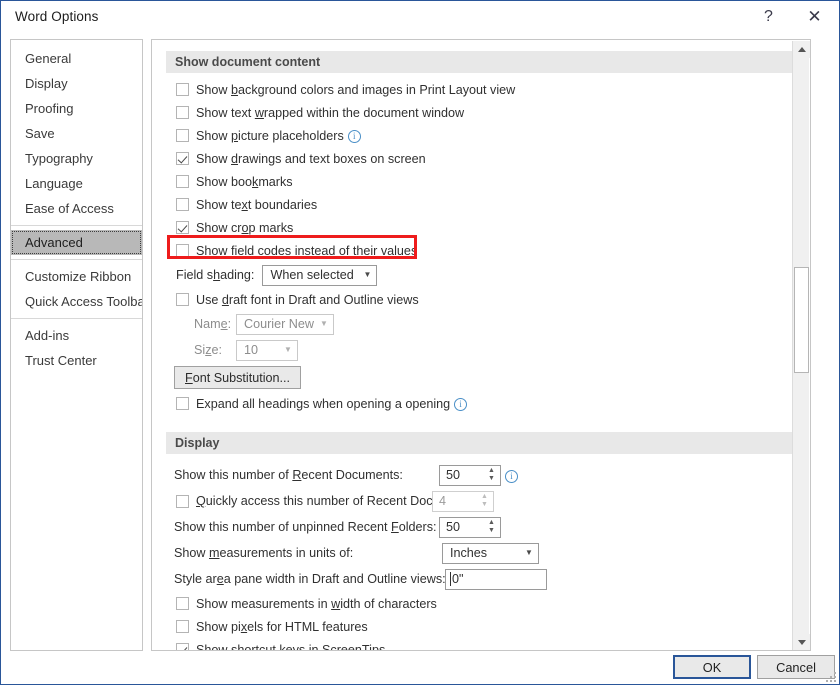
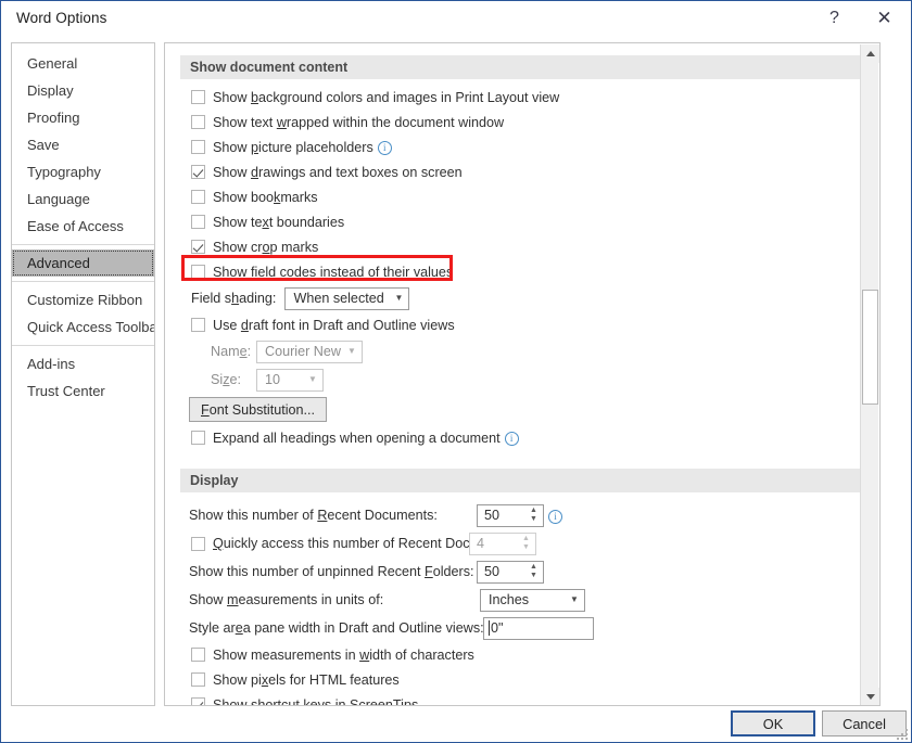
  Word Options
  ?
  ✕
  General
  Display
  Proofing
  Save
  Typography
  Language
  Ease of Access
  Advanced
  Customize Ribbon
  Quick Access Toolba
  Add-ins
  Trust Center
  Show document content
  Show background colors and images in Print Layout view
  Show text wrapped within the document window
  Show picture placeholders
  i
  Show drawings and text boxes on screen
  Show bookmarks
  Show text boundaries
  Show crop marks
  Show field codes instead of their values
  Field shading:
  When selected
  ▼
  Use draft font in Draft and Outline views
  Name:
  Courier New
  ▼
  Size:
  10
  ▼
  F
  ont Substitution...
- Expand all headings when opening a opening
+ Expand all headings when opening a document
  i
  Display
  Show this number of Recent Documents:
  50
  i
  Quickly access this number of Recent Doc
  4
  Show this number of unpinned Recent Folders:
  50
  Show measurements in units of:
  Inches
  ▼
  Style area pane width in Draft and Outline views:
  0"
  Show measurements in width of characters
  Show pixels for HTML features
  Show shortcut keys in ScreenTips
  OK
  Cancel
